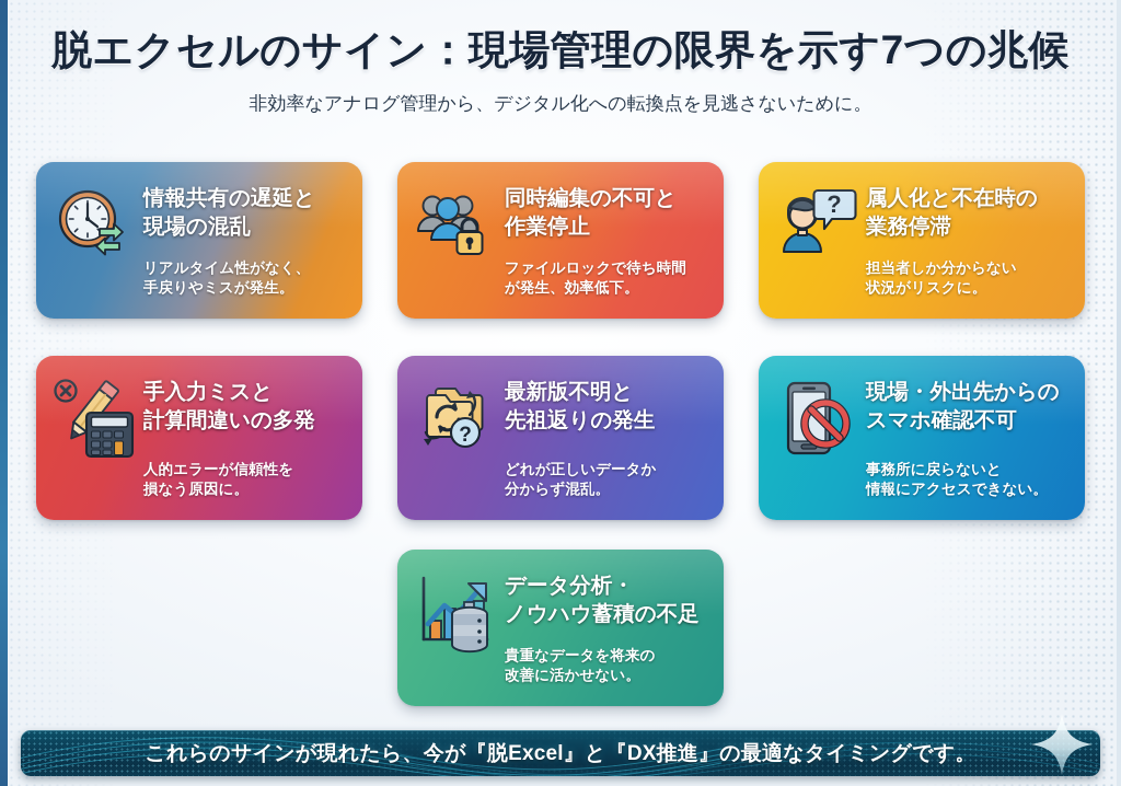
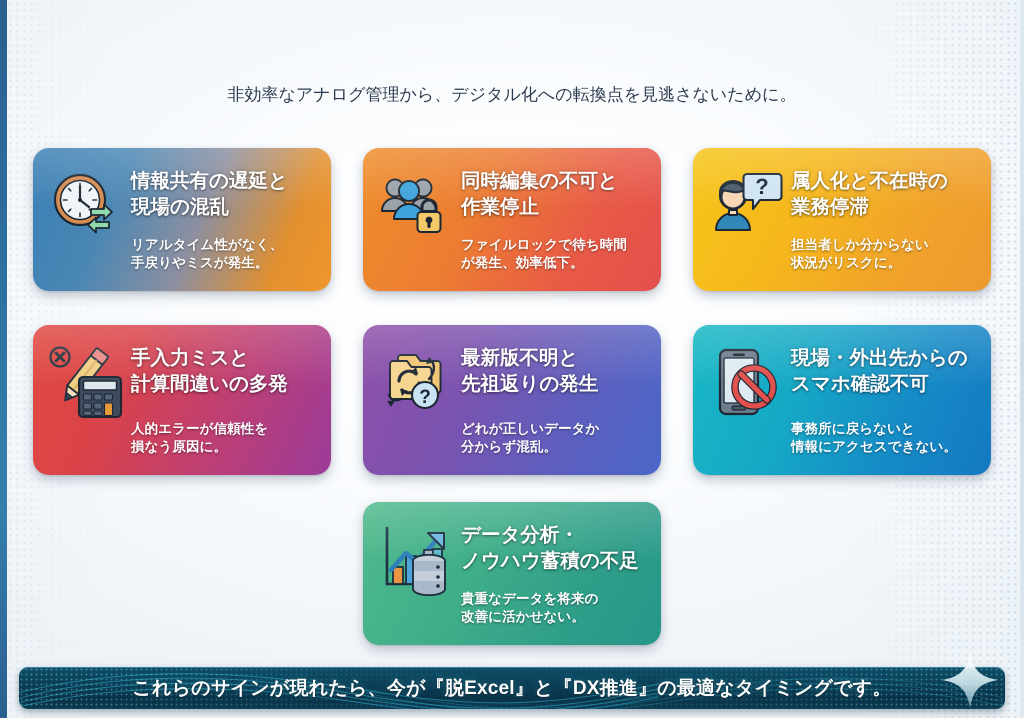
- 脱エクセルのサイン：現場管理の限界を示す7つの兆候
  非効率なアナログ管理から、デジタル化への転換点を見逃さないために。
  これらのサインが現れたら、今が『脱Excel』と『DX推進』の最適なタイミングです。
